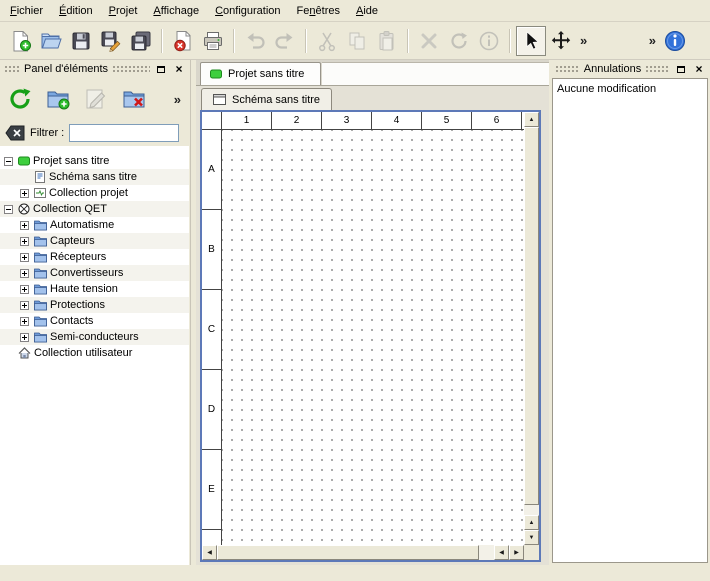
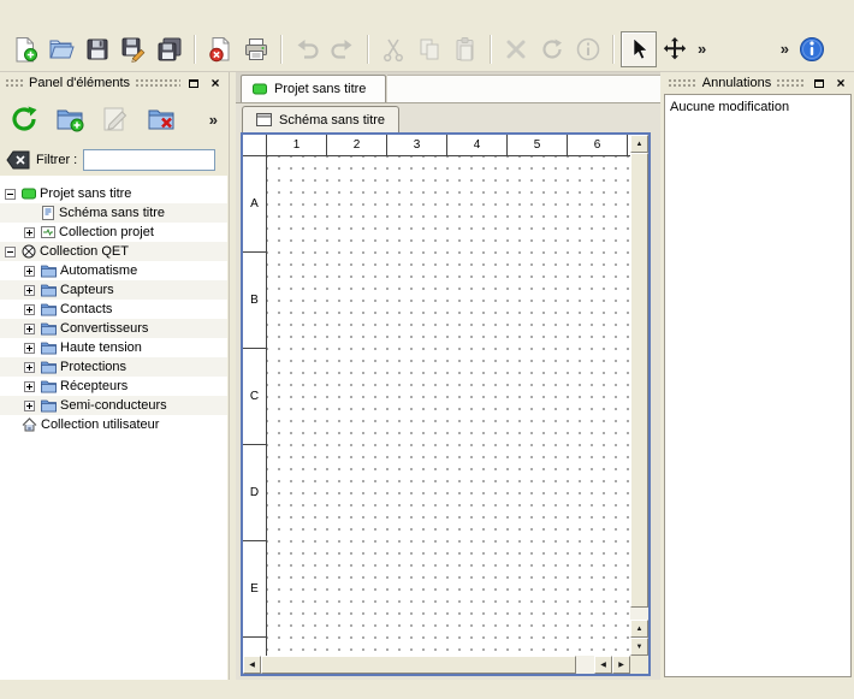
- Fichier
- Édition
- Projet
- Affichage
- Configuration
- Fenêtres
- Aide
  »
  »
  Panel d'éléments
  ×
  »
  Filtrer :
  Projet sans titre
  Schéma sans titre
  Collection projet
  Collection QET
  Automatisme
  Capteurs
- Récepteurs
+ Contacts
  Convertisseurs
  Haute tension
  Protections
- Contacts
+ Récepteurs
  Semi-conducteurs
  Collection utilisateur
  Projet sans titre
  Schéma sans titre
  1
  2
  3
  4
  5
  6
  A
  B
  C
  D
  E
  Annulations
  ×
  Aucune modification
